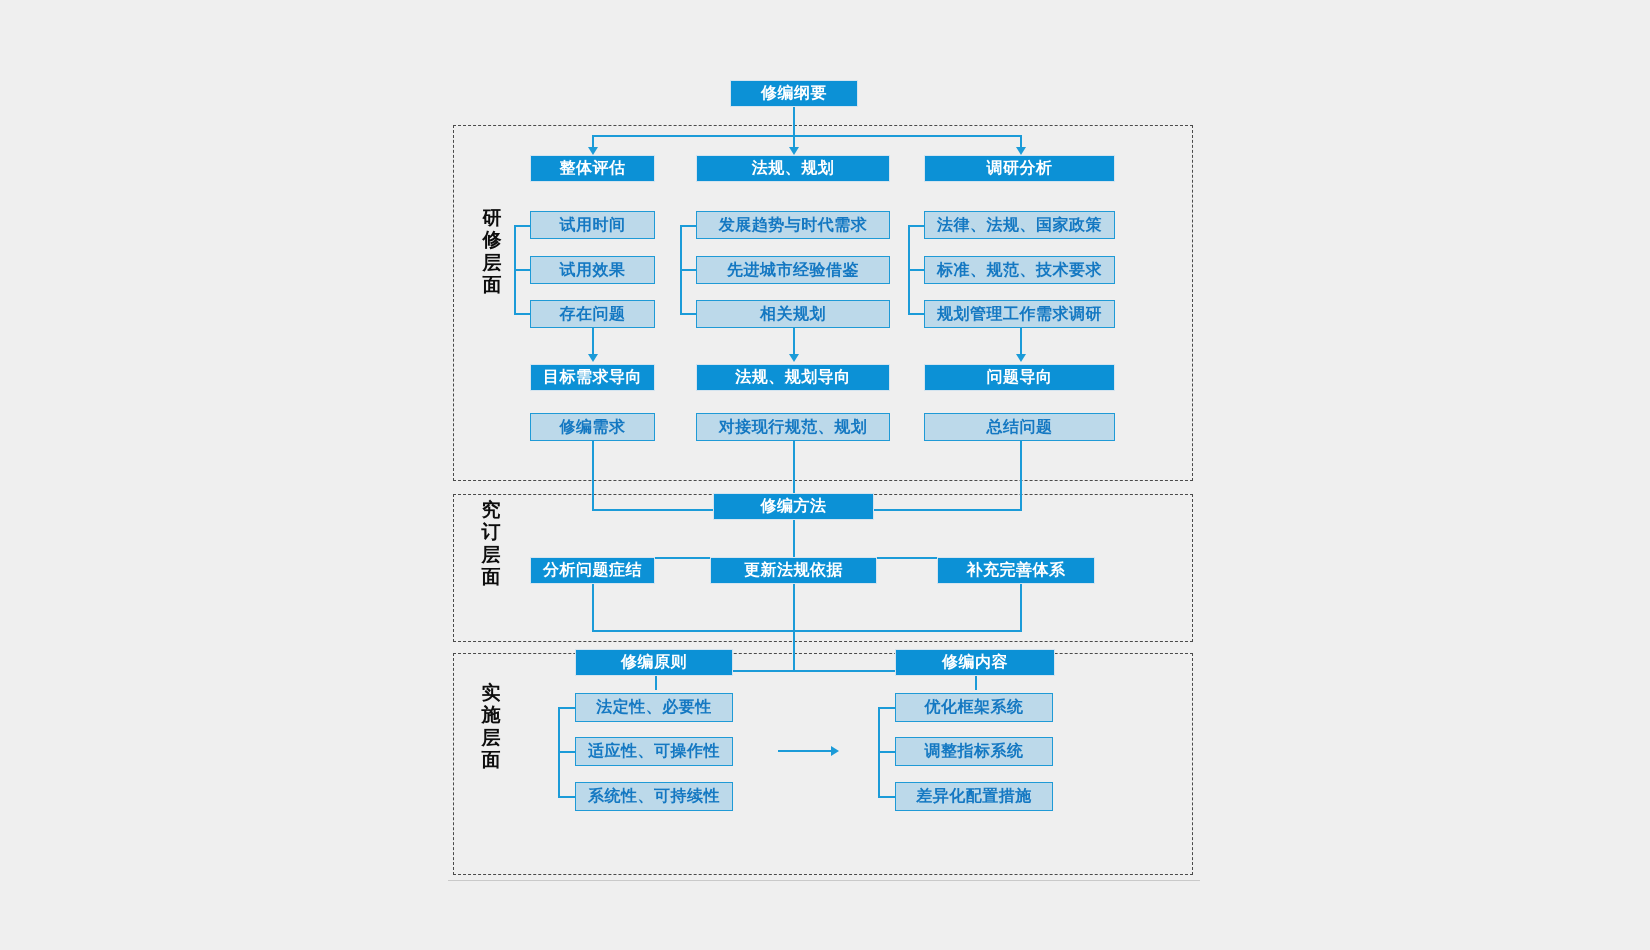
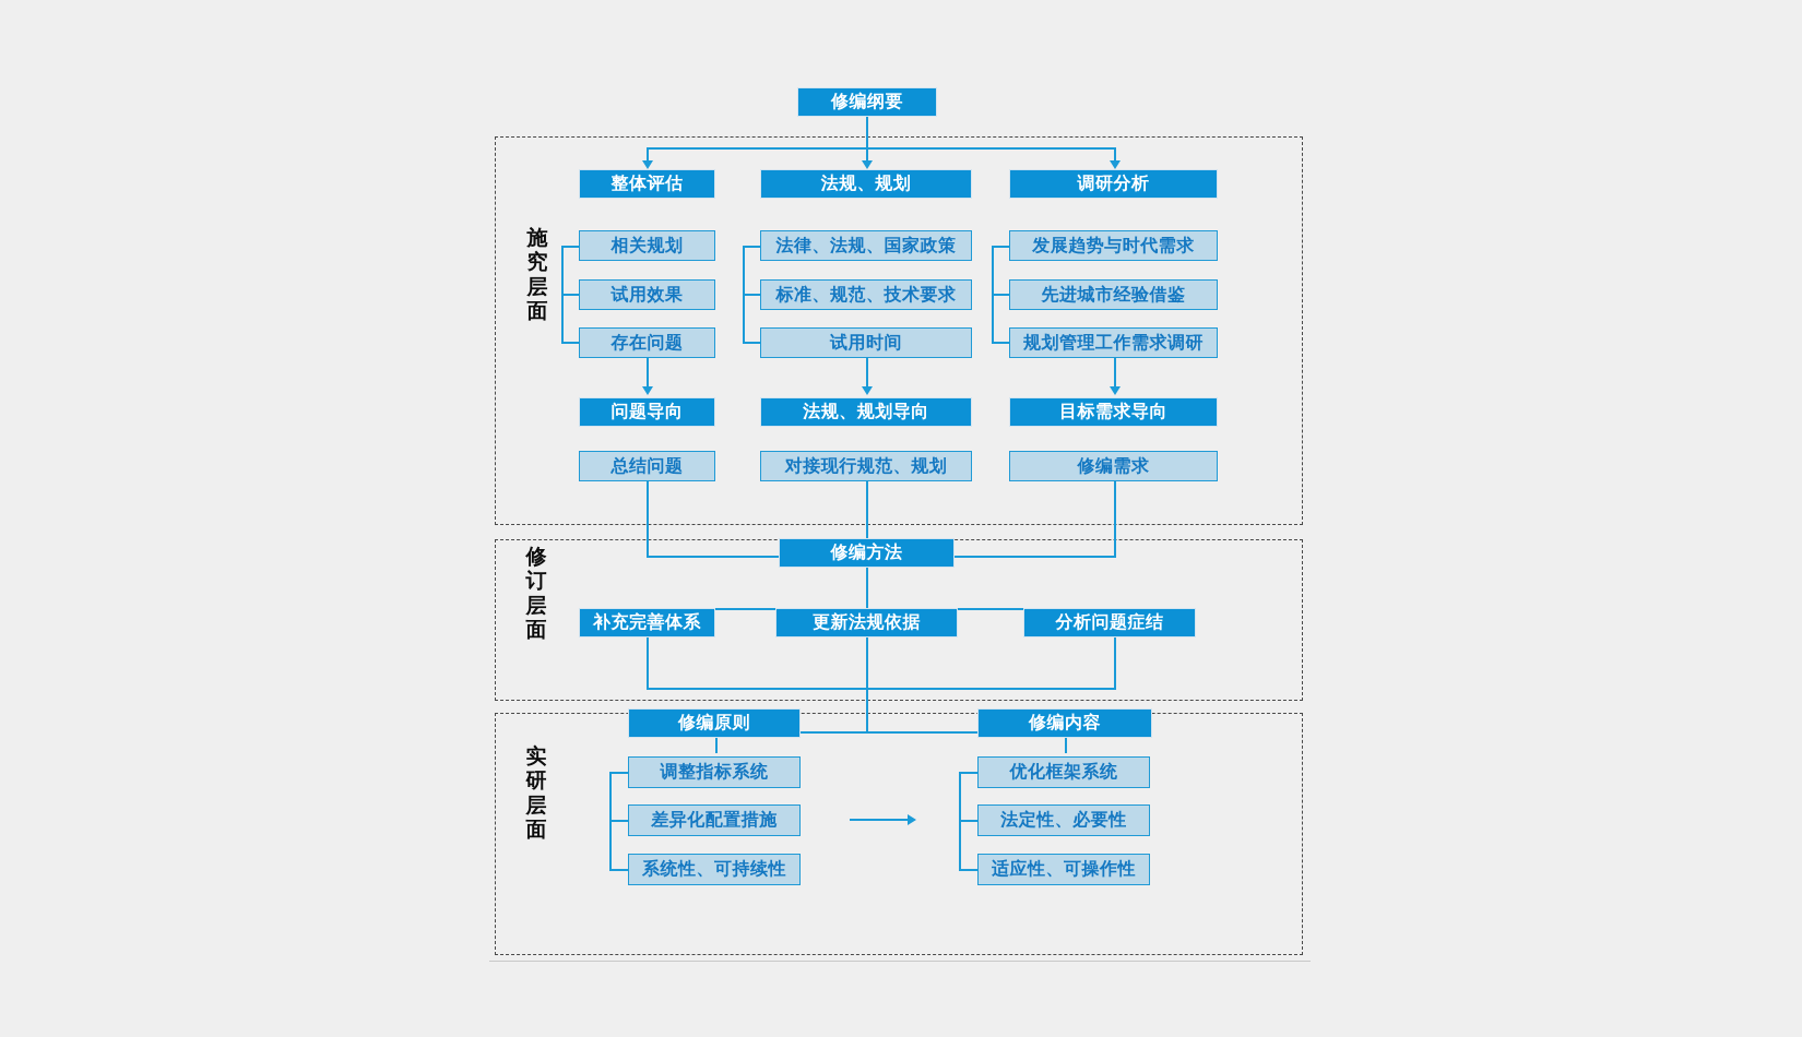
- 研
+ 施
- 修
+ 究
  层
  面
- 究
+ 修
  订
  层
  面
  实
- 施
+ 研
  层
  面
  修编纲要
  整体评估
  法规、规划
  调研分析
- 试用时间
+ 相关规划
  试用效果
  存在问题
- 发展趋势与时代需求
+ 法律、法规、国家政策
- 先进城市经验借鉴
+ 标准、规范、技术要求
- 相关规划
+ 试用时间
- 法律、法规、国家政策
+ 发展趋势与时代需求
- 标准、规范、技术要求
+ 先进城市经验借鉴
  规划管理工作需求调研
- 目标需求导向
+ 问题导向
  法规、规划导向
- 问题导向
+ 目标需求导向
- 修编需求
+ 总结问题
  对接现行规范、规划
- 总结问题
+ 修编需求
  修编方法
- 分析问题症结
+ 补充完善体系
  更新法规依据
- 补充完善体系
+ 分析问题症结
  修编原则
  修编内容
- 法定性、必要性
+ 调整指标系统
- 适应性、可操作性
+ 差异化配置措施
  系统性、可持续性
  优化框架系统
- 调整指标系统
+ 法定性、必要性
- 差异化配置措施
+ 适应性、可操作性
